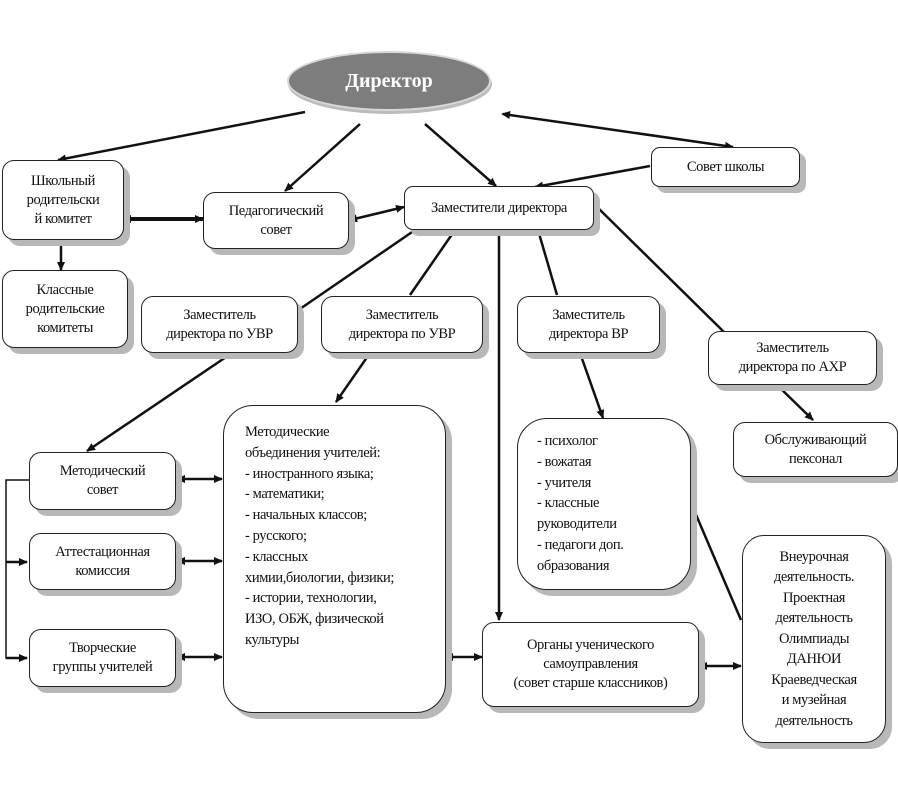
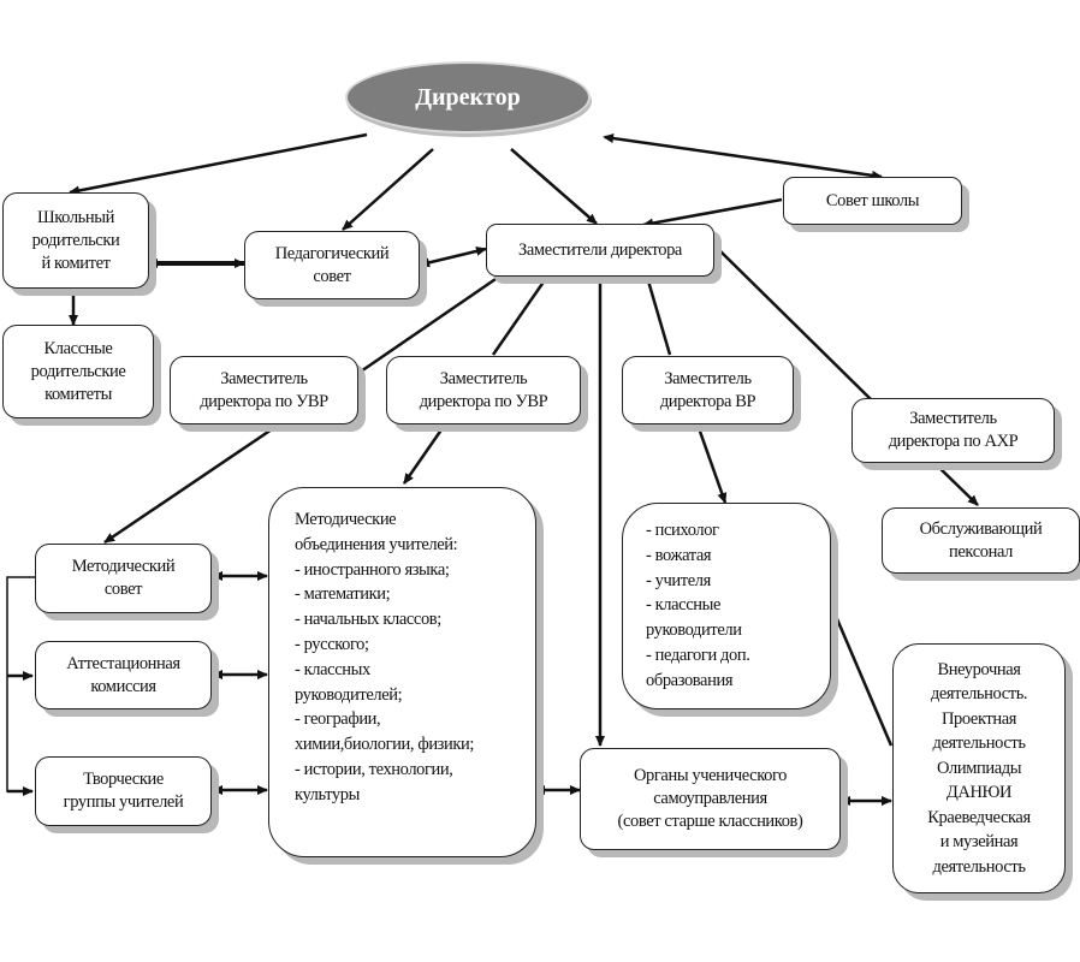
  Директор
  Школьный
  родительски
  й комитет
  Классные
  родительские
  комитеты
  Педагогический
  совет
  Заместители директора
  Совет школы
  Заместитель
  директора по УВР
  Заместитель
  директора по УВР
  Заместитель
  директора ВР
  Заместитель
  директора по АХР
  Обслуживающий
  пексонал
  Методический
  совет
  Аттестационная
  комиссия
  Творческие
  группы учителей
  Методические
  объединения учителей:
  - иностранного языка;
  - математики;
  - начальных классов;
  - русского;
  - классных
+ руководителей;
+ - географии,
  химии,биологии, физики;
  - истории, технологии,
- ИЗО, ОБЖ, физической
  культуры
  - психолог
  - вожатая
  - учителя
  - классные
  руководители
  - педагоги доп.
  образования
  Органы ученического
  самоуправления
  (совет старше классников)
  Внеурочная
  деятельность.
  Проектная
  деятельность
  Олимпиады
  ДАНЮИ
  Краеведческая
  и музейная
  деятельность
